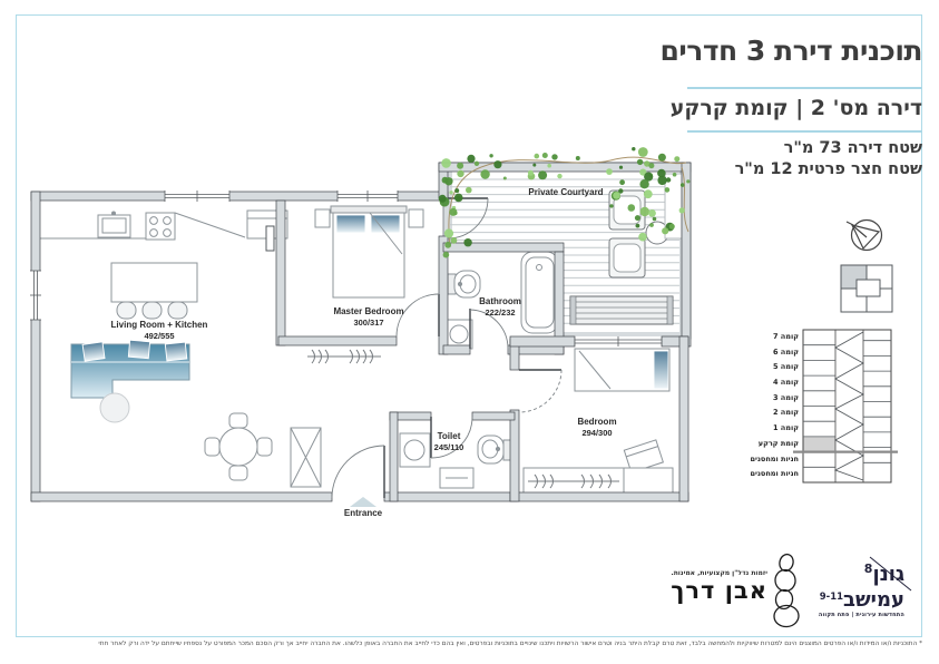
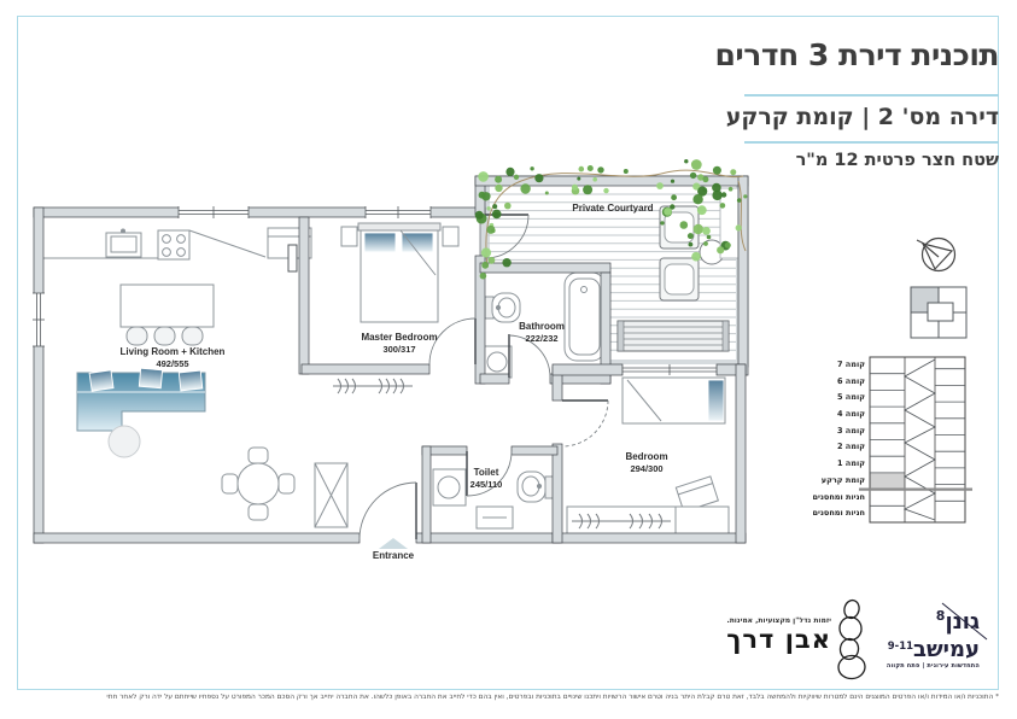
  תוכנית דירת 3 חדרים
  דירה מס' 2 | קומת קרקע
- שטח דירה 73 מ"ר
  שטח חצר פרטית 12 מ"ר
  Living Room + Kitchen
  492/555
  Master Bedroom
  300/317
  Bathroom
  222/232
  Toilet
  245/110
  Bedroom
  294/300
  Private Courtyard
  Entrance
  קומה 7
  קומה 6
  קומה 5
  קומה 4
  קומה 3
  קומה 2
  קומה 1
  קומת קרקע
  חניות ומחסנים
  חניות ומחסנים
  אבן דרך
  גונן8
  עמישב9-11
